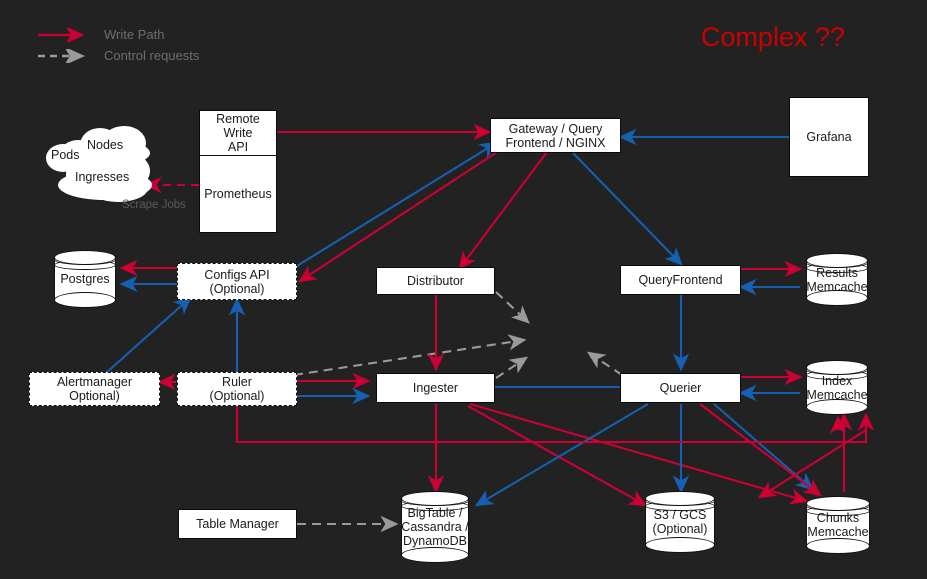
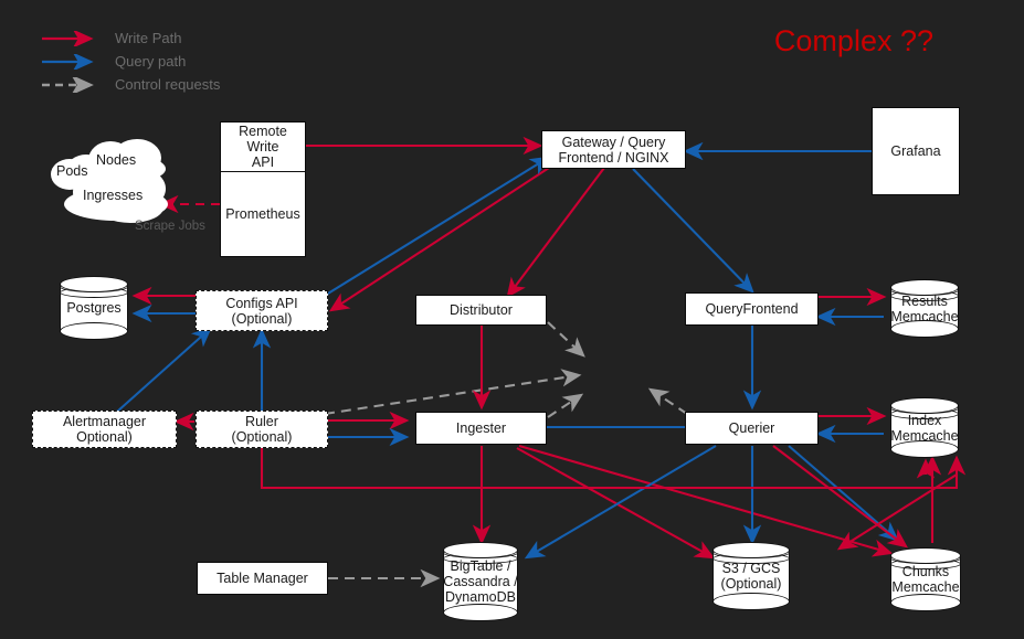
  Write Path
+ Query path
  Control requests
  Complex ??
  Nodes
  Pods
  Ingresses
  Scrape Jobs
  Remote Write
  API
  Prometheus
  Gateway / Query
  Frontend / NGINX
  Grafana
  Postgres
  Configs API
  (Optional)
  Distributor
  QueryFrontend
  Results
  Memcache
  Alertmanager
  Optional)
  Ruler
  (Optional)
  Ingester
  Querier
  Index
  Memcache
  Table Manager
  BigTable /
  Cassandra /
  DynamoDB
  S3 / GCS
  (Optional)
  Chunks
  Memcache
